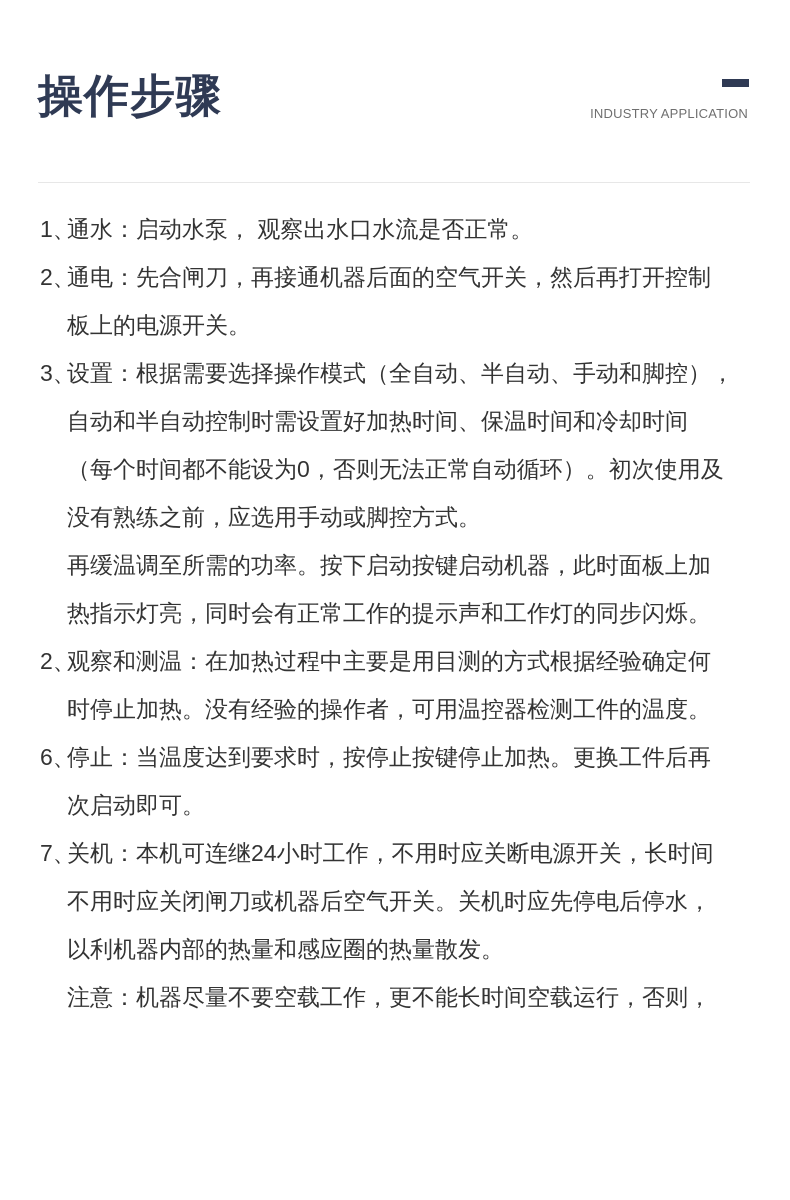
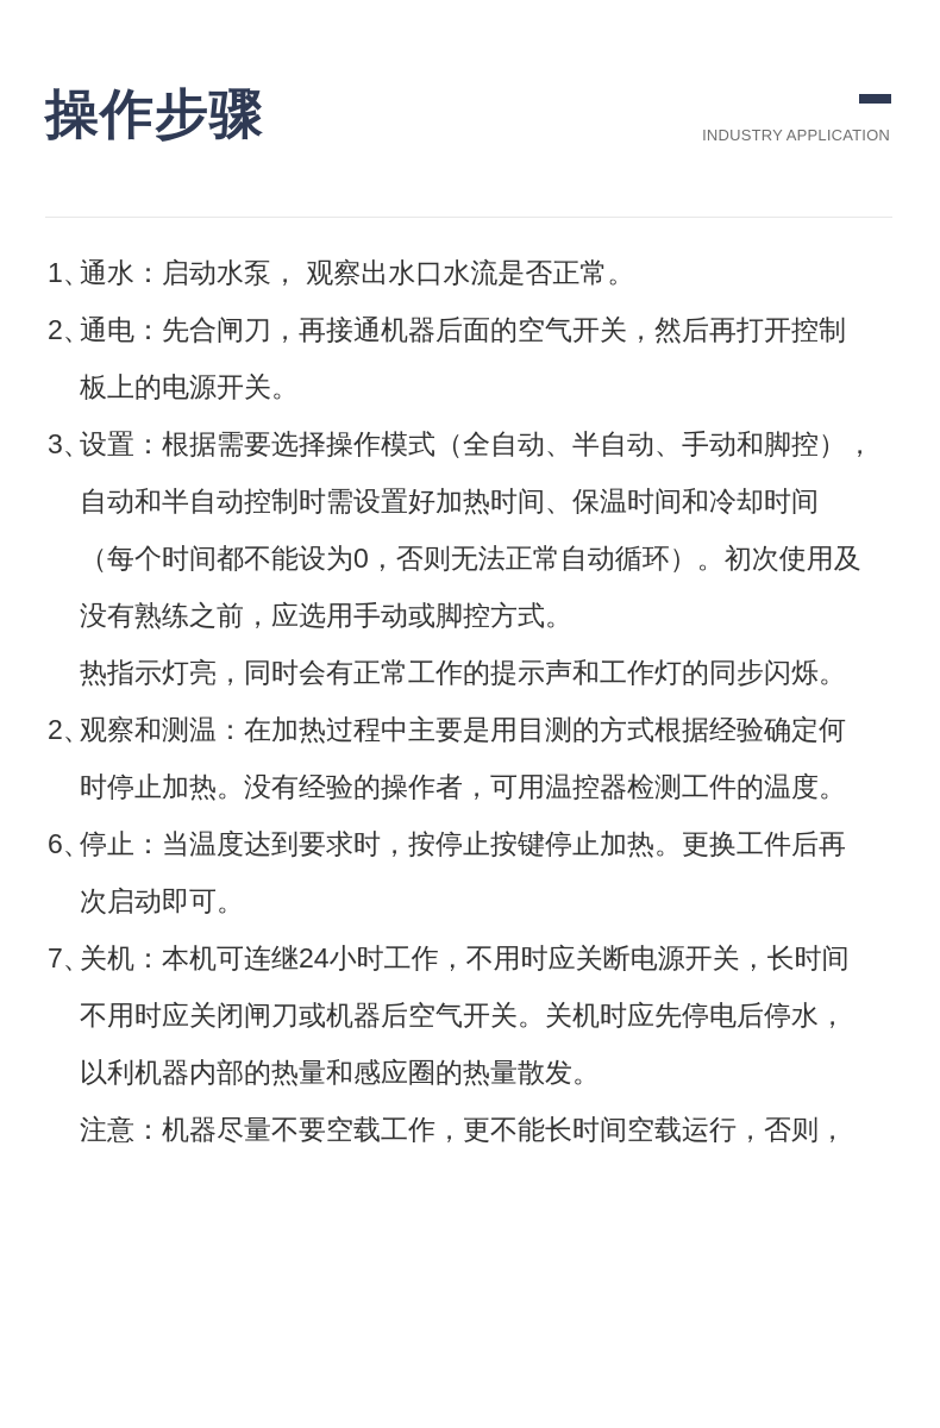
  操作步骤
  INDUSTRY APPLICATION
  1、通水：启动水泵， 观察出水口水流是否正常。
  2、通电：先合闸刀，再接通机器后面的空气开关，然后再打开控制
  板上的电源开关。
  3、设置：根据需要选择操作模式（全自动、半自动、手动和脚控），
  自动和半自动控制时需设置好加热时间、保温时间和冷却时间
  （每个时间都不能设为0，否则无法正常自动循环）。初次使用及
  没有熟练之前，应选用手动或脚控方式。
- 再缓温调至所需的功率。按下启动按键启动机器，此时面板上加
  热指示灯亮，同时会有正常工作的提示声和工作灯的同步闪烁。
  2、观察和测温：在加热过程中主要是用目测的方式根据经验确定何
  时停止加热。没有经验的操作者，可用温控器检测工件的温度。
  6、停止：当温度达到要求时，按停止按键停止加热。更换工件后再
  次启动即可。
  7、关机：本机可连继24小时工作，不用时应关断电源开关，长时间
  不用时应关闭闸刀或机器后空气开关。关机时应先停电后停水，
  以利机器内部的热量和感应圈的热量散发。
  注意：机器尽量不要空载工作，更不能长时间空载运行，否则，
